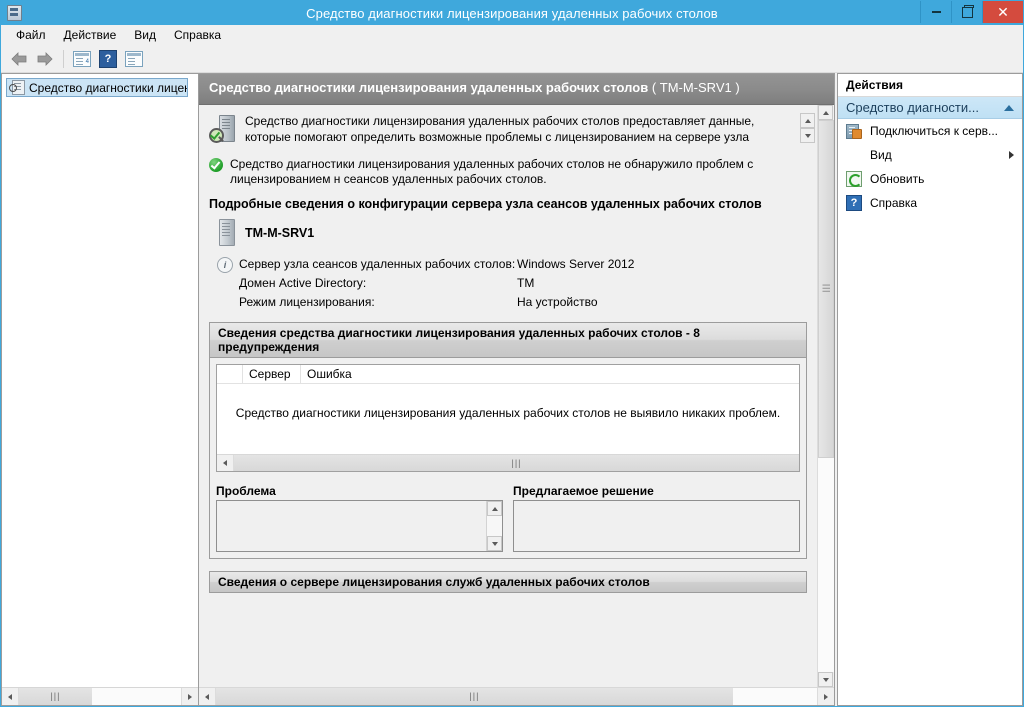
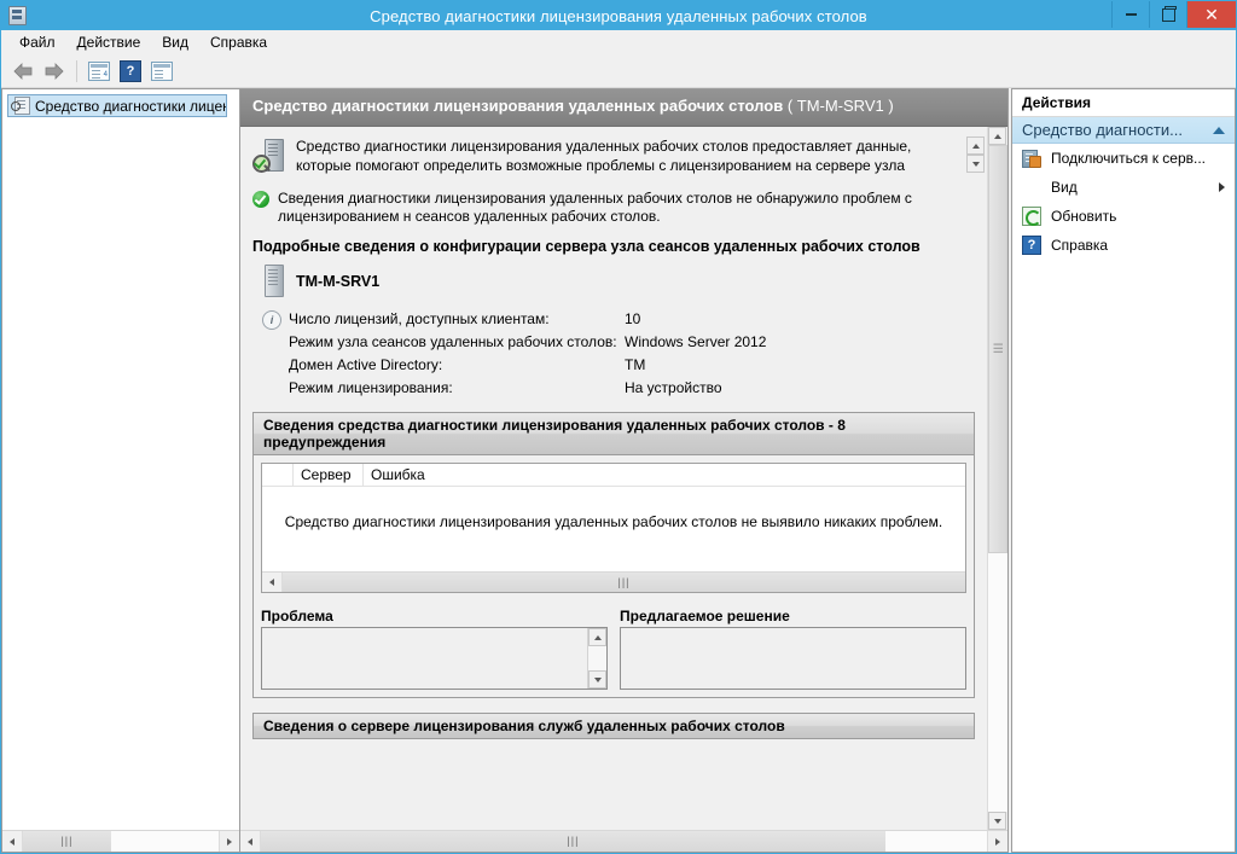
  Средство диагностики лицензирования удаленных рабочих столов
  ✕
  Файл
  Действие
  Вид
  Справка
  ?
  Средство диагностики лице
  |||
  Средство диагностики лицензирования удаленных рабочих столов ( TM-M-SRV1 )
  Средство диагностики лицензирования удаленных рабочих столов предоставляет данные, которые помогают определить возможные проблемы с лицензированием на сервере узла
- Средство диагностики лицензирования удаленных рабочих столов не обнаружило проблем с лицензированием н сеансов удаленных рабочих столов.
+ Сведения диагностики лицензирования удаленных рабочих столов не обнаружило проблем с лицензированием н сеансов удаленных рабочих столов.
  Подробные сведения о конфигурации сервера узла сеансов удаленных рабочих столов
  TM-M-SRV1
  i
+ Число лицензий, доступных клиентам:	10
- Сервер узла сеансов удаленных рабочих столов:	Windows Server 2012
+ Режим узла сеансов удаленных рабочих столов:	Windows Server 2012
  Домен Active Directory:	TM
  Режим лицензирования:	На устройство
  Сведения средства диагностики лицензирования удаленных рабочих столов - 8 предупреждения
  Сервер
  Ошибка
  Средство диагностики лицензирования удаленных рабочих столов не выявило никаких проблем.
  |||
  Проблема
  Предлагаемое решение
  Сведения о сервере лицензирования служб удаленных рабочих столов
  |||
  Действия
  Средство диагности...
  Подключиться к серв...
  Вид
  Обновить
  ?
  Справка
